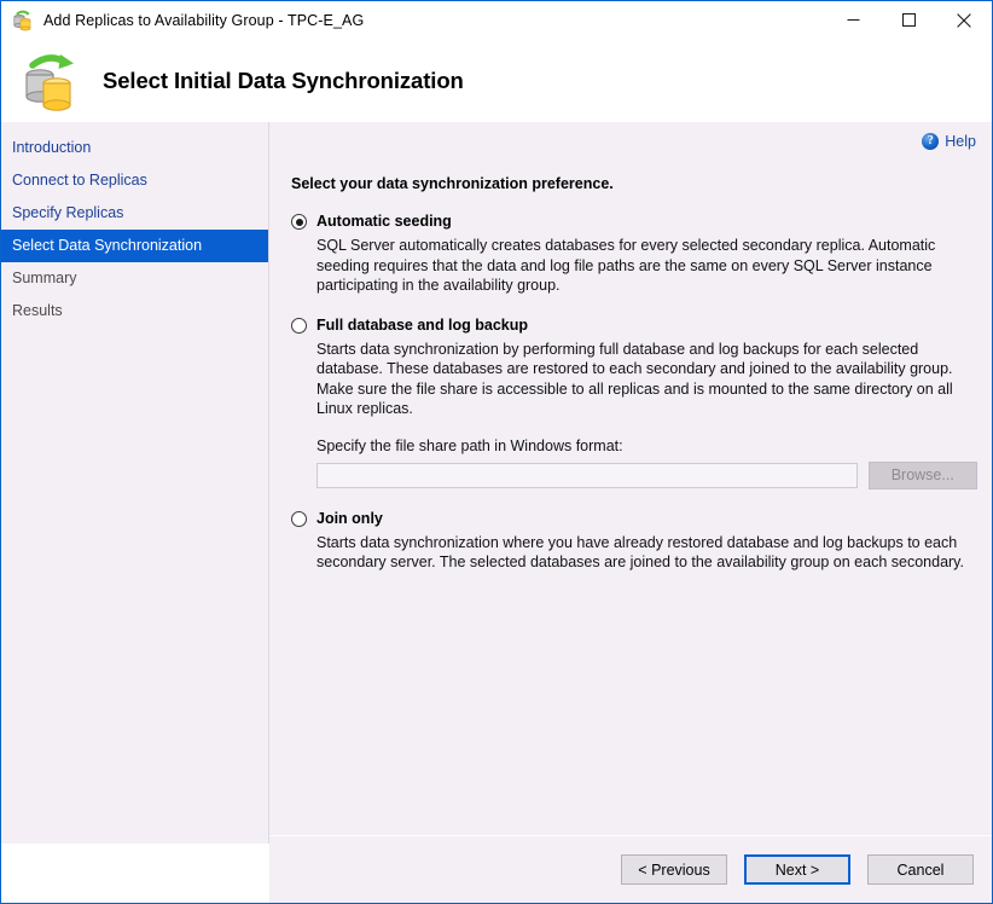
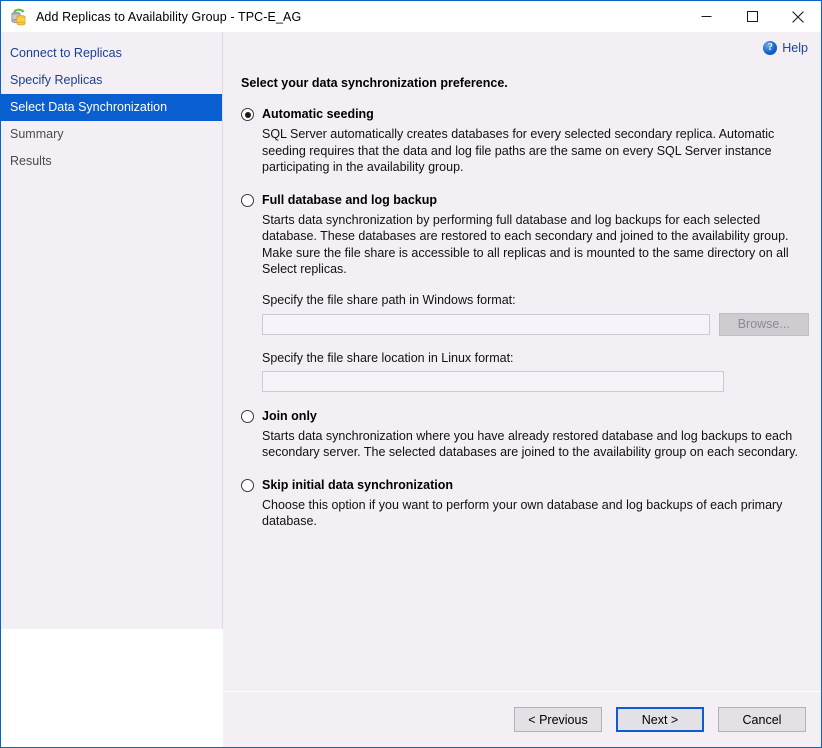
  Add Replicas to Availability Group - TPC-E_AG
- Select Initial Data Synchronization
- Introduction
  Connect to Replicas
  Specify Replicas
  Select Data Synchronization
  Summary
  Results
  ?
  Help
  Select your data synchronization preference.
  Automatic seeding
  SQL Server automatically creates databases for every selected secondary replica. Automatic seeding requires that the data and log file paths are the same on every SQL Server instance participating in the availability group.
  Full database and log backup
- Starts data synchronization by performing full database and log backups for each selected database. These databases are restored to each secondary and joined to the availability group. Make sure the file share is accessible to all replicas and is mounted to the same directory on all Linux replicas.
+ Starts data synchronization by performing full database and log backups for each selected database. These databases are restored to each secondary and joined to the availability group. Make sure the file share is accessible to all replicas and is mounted to the same directory on all Select replicas.
  Specify the file share path in Windows format:
  Browse...
+ Specify the file share location in Linux format:
  Join only
  Starts data synchronization where you have already restored database and log backups to each secondary server. The selected databases are joined to the availability group on each secondary.
+ Skip initial data synchronization
+ Choose this option if you want to perform your own database and log backups of each primary database.
  < Previous
  Next >
  Cancel
